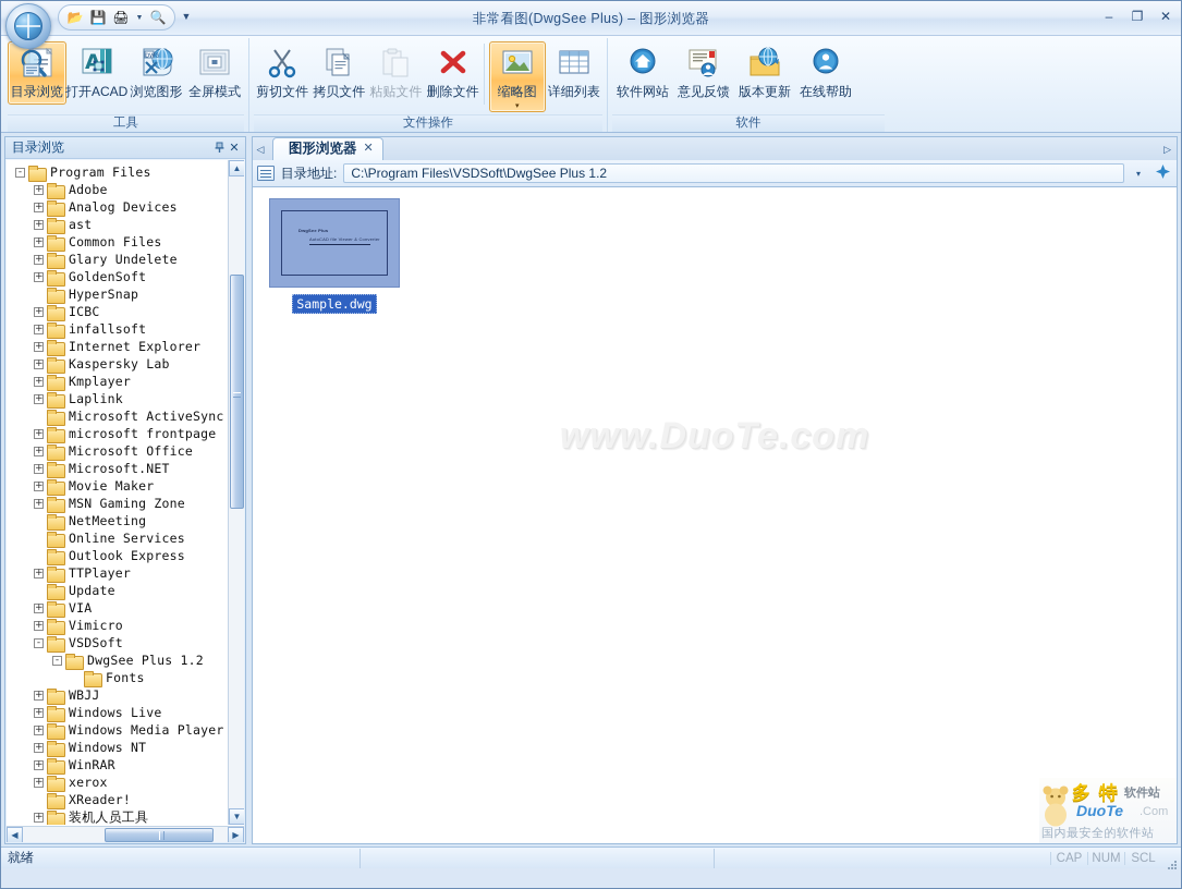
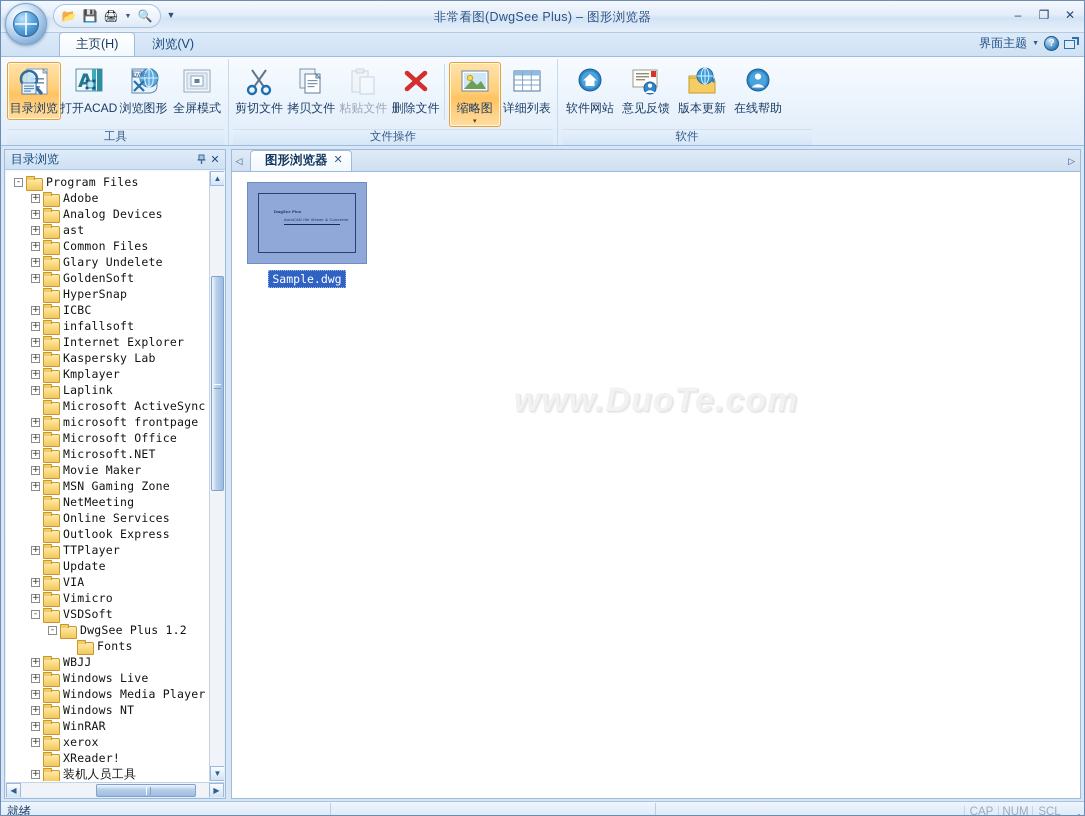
  📂
  💾
  🖨
  🔍
  ▼
  非常看图(DwgSee Plus) – 图形浏览器
  –
  ❐
  ✕
+ 主页(H)
+ 浏览(V)
+ 界面主题
+ ?
  目录浏览
  A
  打开ACAD
  浏览图形
  全屏模式
  工具
  剪切文件
  拷贝文件
  粘贴文件
  删除文件
  缩略图
  详细列表
  文件操作
  软件网站
  意见反馈
  版本更新
  在线帮助
  软件
  目录浏览
  ✕
  -
  Program Files
  +
  Adobe
  +
  Analog Devices
  +
  ast
  +
  Common Files
  +
  Glary Undelete
  +
  GoldenSoft
  HyperSnap
  +
  ICBC
  +
  infallsoft
  +
  Internet Explorer
  +
  Kaspersky Lab
  +
  Kmplayer
  +
  Laplink
  Microsoft ActiveSync
  +
  microsoft frontpage
  +
  Microsoft Office
  +
  Microsoft.NET
  +
  Movie Maker
  +
  MSN Gaming Zone
  NetMeeting
  Online Services
  Outlook Express
  +
  TTPlayer
  Update
  +
  VIA
  +
  Vimicro
  -
  VSDSoft
  -
  DwgSee Plus 1.2
  Fonts
  +
  WBJJ
  +
  Windows Live
  +
  Windows Media Player
  +
  Windows NT
  +
  WinRAR
  +
  xerox
  XReader!
  +
  装机人员工具
  ▲
  ▼
  ◀
  ▶
  ◁
  图形浏览器
  ✕
  ▷
- 目录地址:
- C:\Program Files\VSDSoft\DwgSee Plus 1.2
- ▾
  Sample.dwg
  www.DuoTe.com
- 多 特
- 软件站
- DuoTe
- .Com
- 国内最安全的软件站
  就绪
  CAP
  NUM
  SCL
